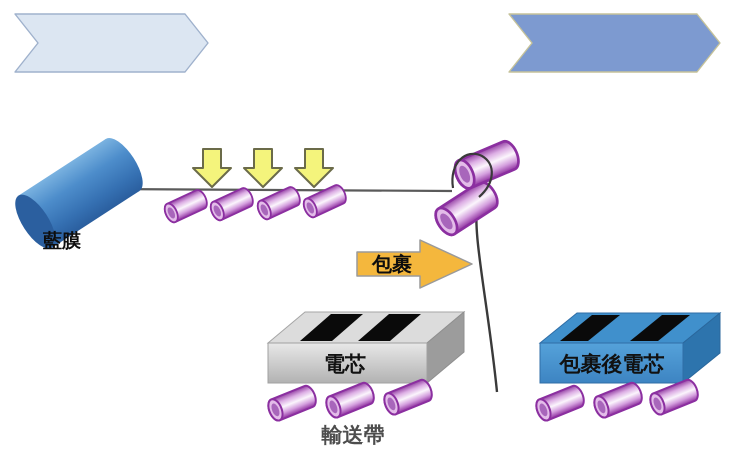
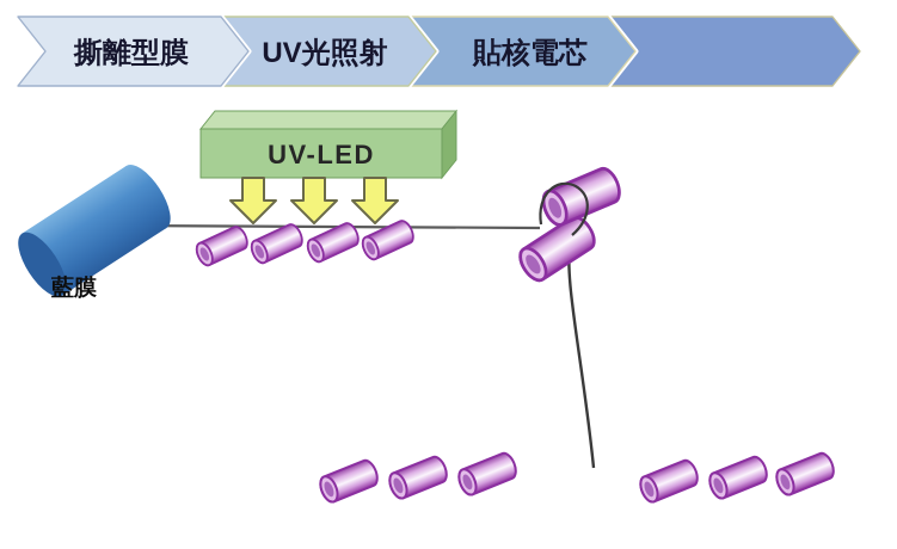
+ 貼核電芯
+ UV光照射
+ 撕離型膜
+ UV-LED
  藍膜
- 包裹
- 電芯
- 輸送帶
- 包裹後電芯
